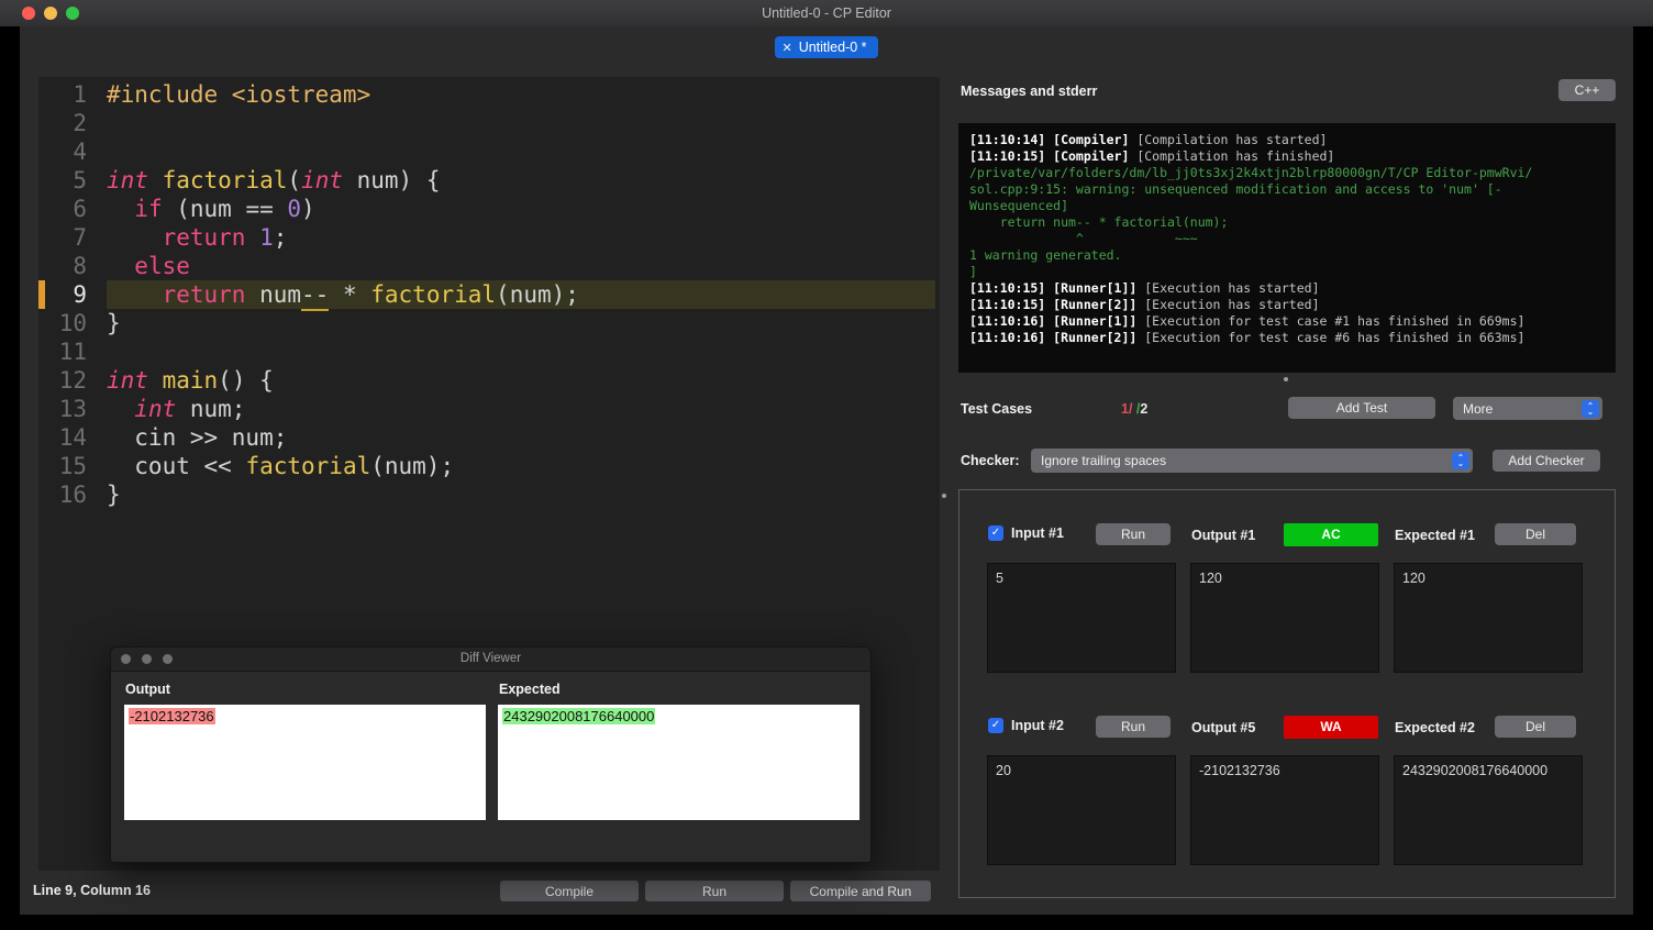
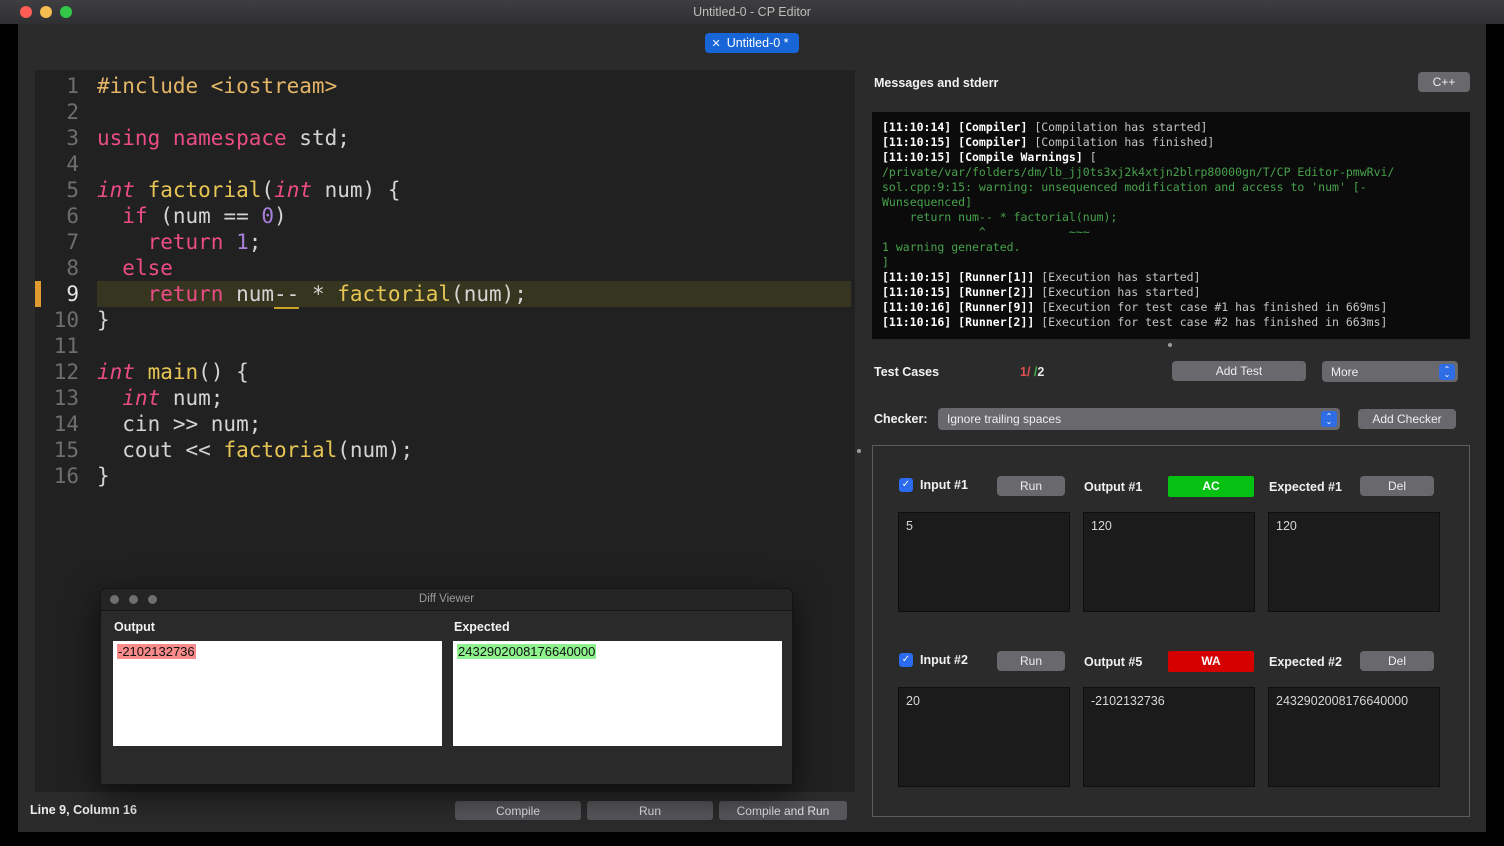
  Untitled-0 - CP Editor
  ✕
  Untitled-0 *
  1
  #include <iostream>
  2
+ 3
+ using namespace std;
  4
  5
  int factorial(int num) {
  6
  if (num == 0)
  7
  return 1;
  8
  else
  9
  return num-- * factorial(num);
  10
  }
  11
  12
  int main() {
  13
  int num;
  14
  cin >> num;
  15
  cout << factorial(num);
  16
  }
  Line 9, Column 16
  Compile
  Run
  Compile and Run
  Messages and stderr
  C++
  [11:10:14] [Compiler] [Compilation has started]
  [11:10:15] [Compiler] [Compilation has finished]
+ [11:10:15] [Compile Warnings] [
  /private/var/folders/dm/lb_jj0ts3xj2k4xtjn2blrp80000gn/T/CP Editor-pmwRvi/
  sol.cpp:9:15: warning: unsequenced modification and access to 'num' [-
  Wunsequenced]
  return num-- * factorial(num);
  ^ ~~~
  1 warning generated.
  ]
  [11:10:15] [Runner[1]] [Execution has started]
  [11:10:15] [Runner[2]] [Execution has started]
- [11:10:16] [Runner[1]] [Execution for test case #1 has finished in 669ms]
+ [11:10:16] [Runner[9]] [Execution for test case #1 has finished in 669ms]
- [11:10:16] [Runner[2]] [Execution for test case #6 has finished in 663ms]
+ [11:10:16] [Runner[2]] [Execution for test case #2 has finished in 663ms]
  Test Cases
  1/ /2
  Add Test
  More
  ⌃
  ⌄
  Checker:
  Ignore trailing spaces
  ⌃
  ⌄
  Add Checker
  ✓
  Input #1
  Run
  Output #1
  AC
  Expected #1
  Del
  5
  120
  120
  ✓
  Input #2
  Run
  Output #5
  WA
  Expected #2
  Del
  20
  -2102132736
  2432902008176640000
  Diff Viewer
  Output
  Expected
  -2102132736
  2432902008176640000
